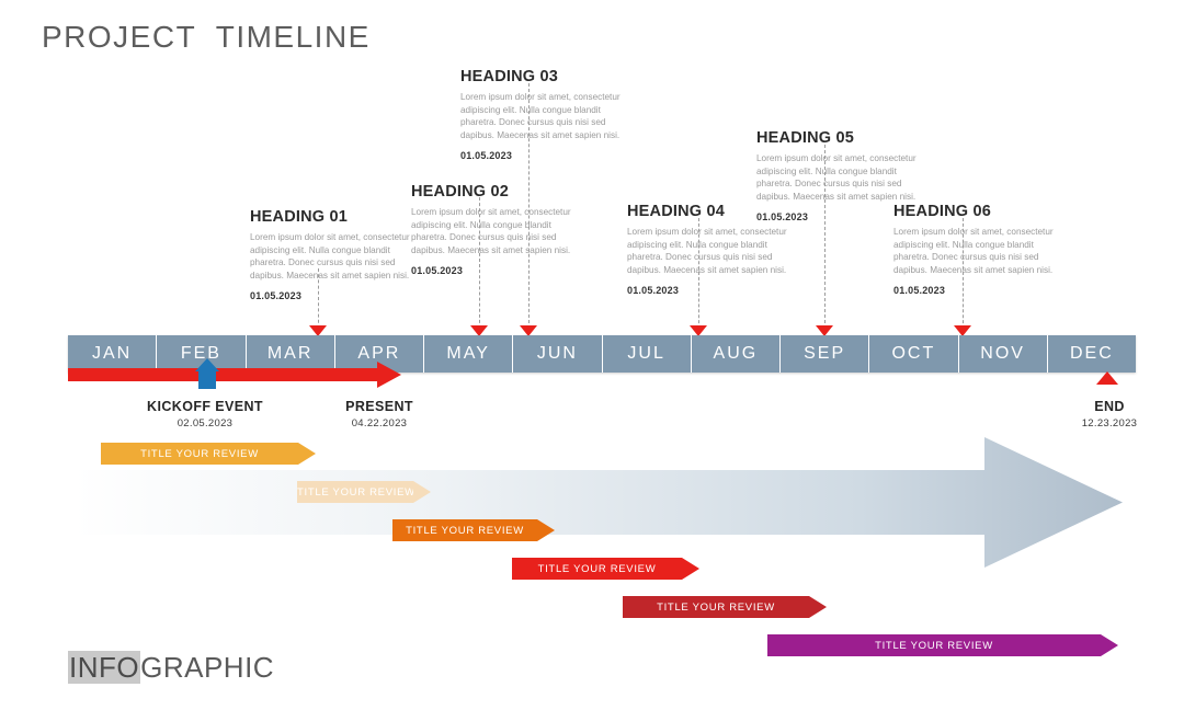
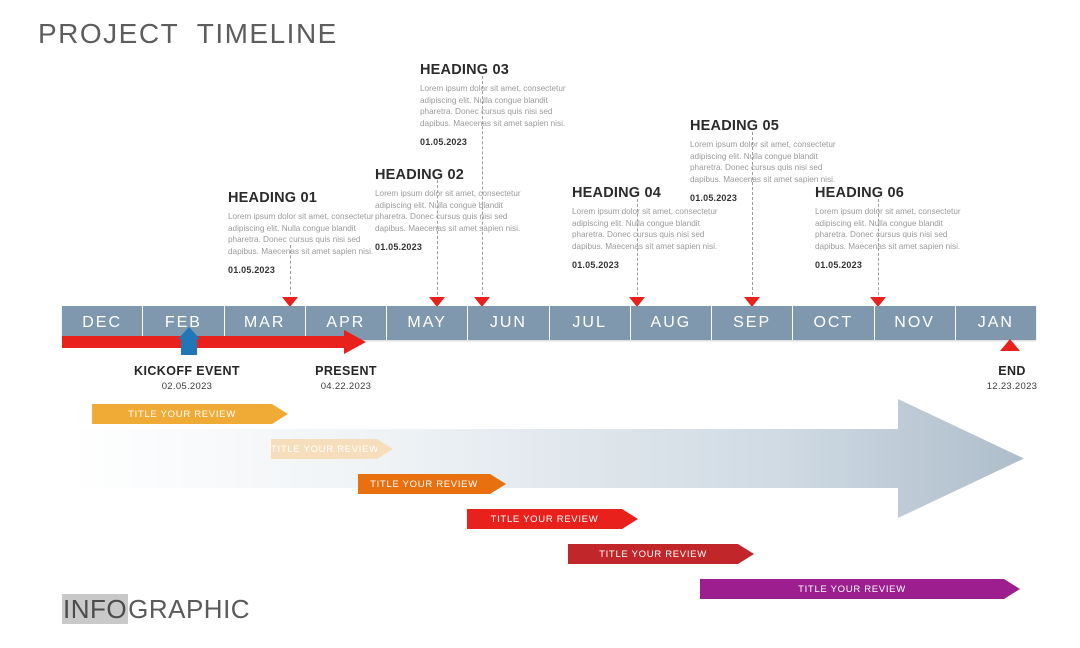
  PROJECT TIMELINE
  HEADING 01
  Lorem ipsum dolor sit amet, consectetur adipiscing elit. Nulla congue blandit pharetra. Donec cursus quis nisi sed dapibus. Maecenas sit amet sapien nisi.
  01.05.2023
  HEADING 02
  Lorem ipsum dolor sit amet, consectetur adipiscing elit. Nulla congue blandit pharetra. Donec cursus quis nisi sed dapibus. Maecenas sit amet sapien nisi.
  01.05.2023
  HEADING 03
  Lorem ipsum dolor sit amet, consectetur adipiscing elit. Nulla congue blandit pharetra. Donec cursus quis nisi sed dapibus. Maecenas sit amet sapien nisi.
  01.05.2023
  HEADING 04
  Lorem ipsum dolor sit amet, consectetur adipiscing elit. Nulla congue blandit pharetra. Donec cursus quis nisi sed dapibus. Maecenas sit amet sapien nisi.
  01.05.2023
  HEADING 05
  Lorem ipsum dolor sit amet, consectetur adipiscing elit. Nulla congue blandit pharetra. Donec cursus quis nisi sed dapibus. Maecenas sit amet sapien nisi.
  01.05.2023
  HEADING 06
  Lorem ipsum dolor sit amet, consectetur adipiscing elit. Nulla congue blandit pharetra. Donec cursus quis nisi sed dapibus. Maecenas sit amet sapien nisi.
  01.05.2023
- JAN
+ DEC
  FEB
  MAR
  APR
  MAY
  JUN
  JUL
  AUG
  SEP
  OCT
  NOV
- DEC
+ JAN
  KICKOFF EVENT
  02.05.2023
  PRESENT
  04.22.2023
  END
  12.23.2023
  TITLE YOUR REVIEW
  TITLE YOUR REVIEW
  TITLE YOUR REVIEW
  TITLE YOUR REVIEW
  TITLE YOUR REVIEW
  TITLE YOUR REVIEW
  INFOGRAPHIC
